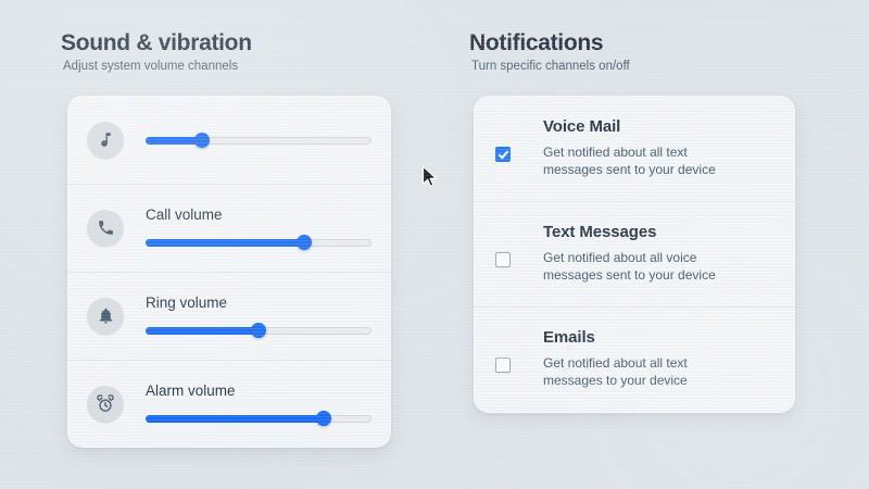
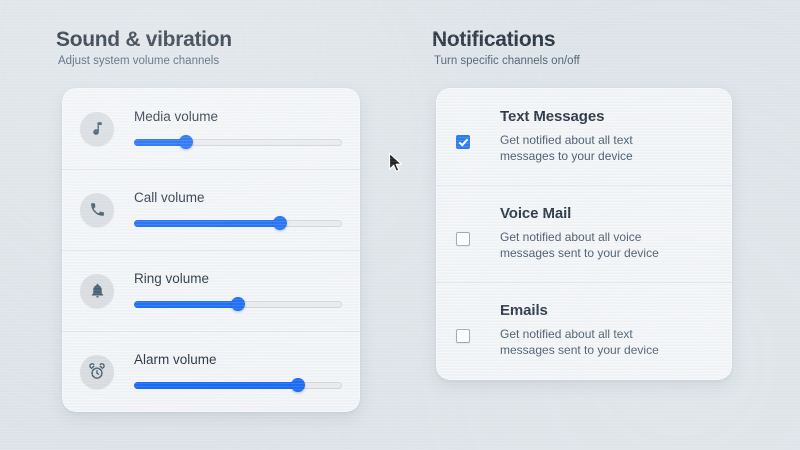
  Sound & vibration
  Adjust system volume channels
+ Media volume
  Call volume
  Ring volume
  Alarm volume
  Notifications
  Turn specific channels on/off
- Voice Mail
+ Text Messages
- Get notified about all text messages sent to your device
+ Get notified about all text messages to your device
- Text Messages
+ Voice Mail
  Get notified about all voice messages sent to your device
  Emails
- Get notified about all text messages to your device
+ Get notified about all text messages sent to your device
